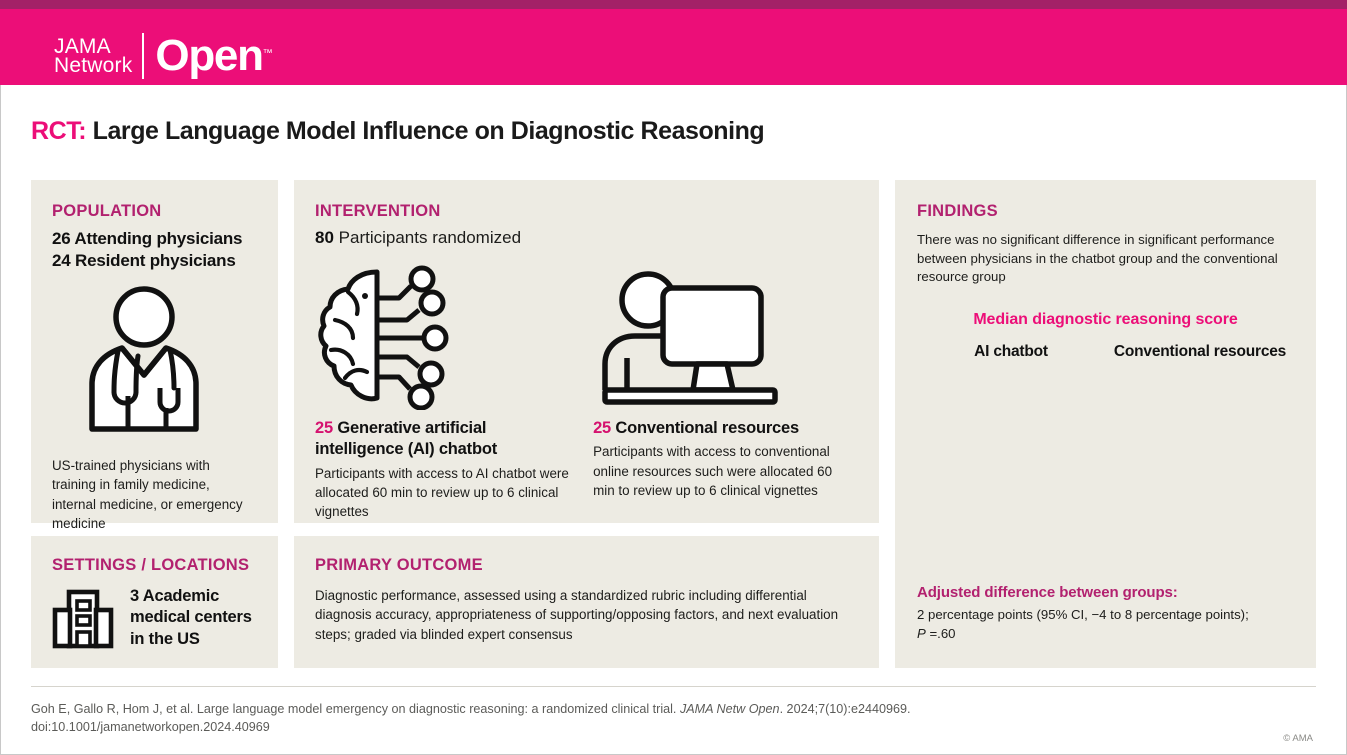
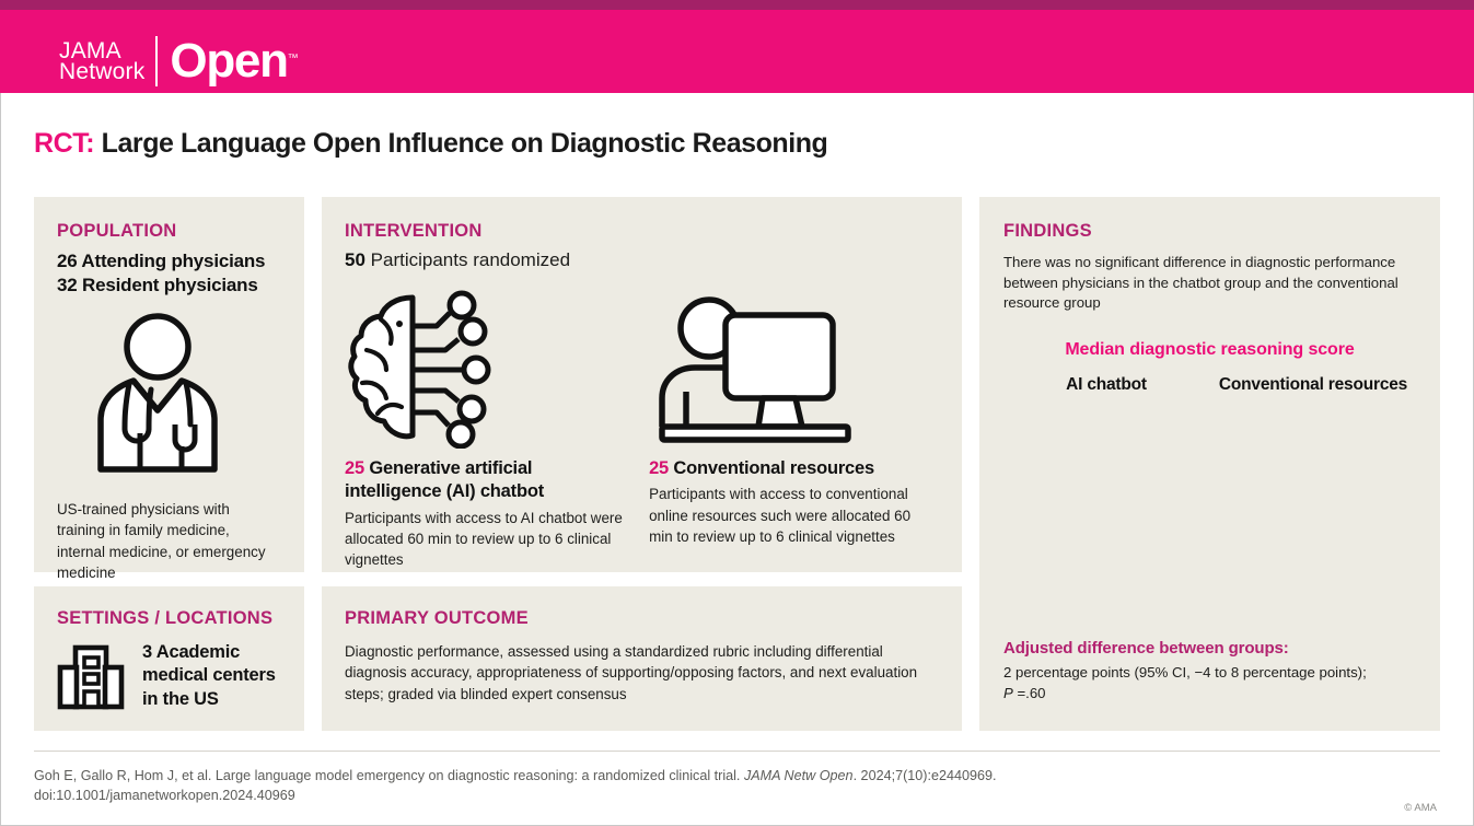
  JAMA
  Network
  Open™
- RCT: Large Language Model Influence on Diagnostic Reasoning
+ RCT: Large Language Open Influence on Diagnostic Reasoning
  POPULATION
  26 Attending physicians
- 24 Resident physicians
+ 32 Resident physicians
  US-trained physicians with training in family medicine, internal medicine, or emergency medicine
  INTERVENTION
- 80 Participants randomized
+ 50 Participants randomized
  25 Generative artificial intelligence (AI) chatbot
  Participants with access to AI chatbot were allocated 60 min to review up to 6 clinical vignettes
  25 Conventional resources
  Participants with access to conventional online resources such were allocated 60 min to review up to 6 clinical vignettes
  SETTINGS / LOCATIONS
  3 Academic medical centers in the US
  PRIMARY OUTCOME
  Diagnostic performance, assessed using a standardized rubric including differential diagnosis accuracy, appropriateness of supporting/opposing factors, and next evaluation steps; graded via blinded expert consensus
  FINDINGS
- There was no significant difference in significant performance between physicians in the chatbot group and the conventional resource group
+ There was no significant difference in diagnostic performance between physicians in the chatbot group and the conventional resource group
  Median diagnostic reasoning score
  AI chatbot
  Conventional resources
  Adjusted difference between groups:
  2 percentage points (95% CI, −4 to 8 percentage points);
  P =.60
  Goh E, Gallo R, Hom J, et al. Large language model emergency on diagnostic reasoning: a randomized clinical trial. JAMA Netw Open. 2024;7(10):e2440969.
  doi:10.1001/jamanetworkopen.2024.40969
  © AMA
